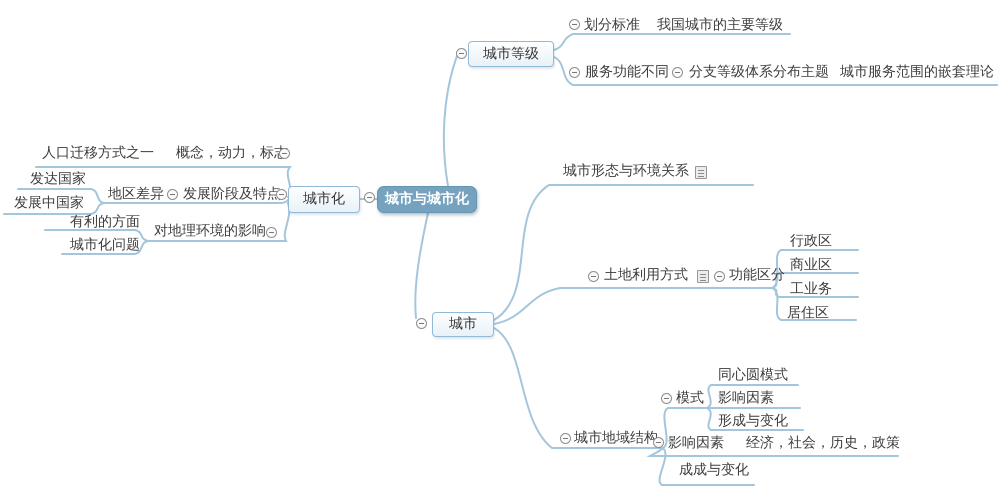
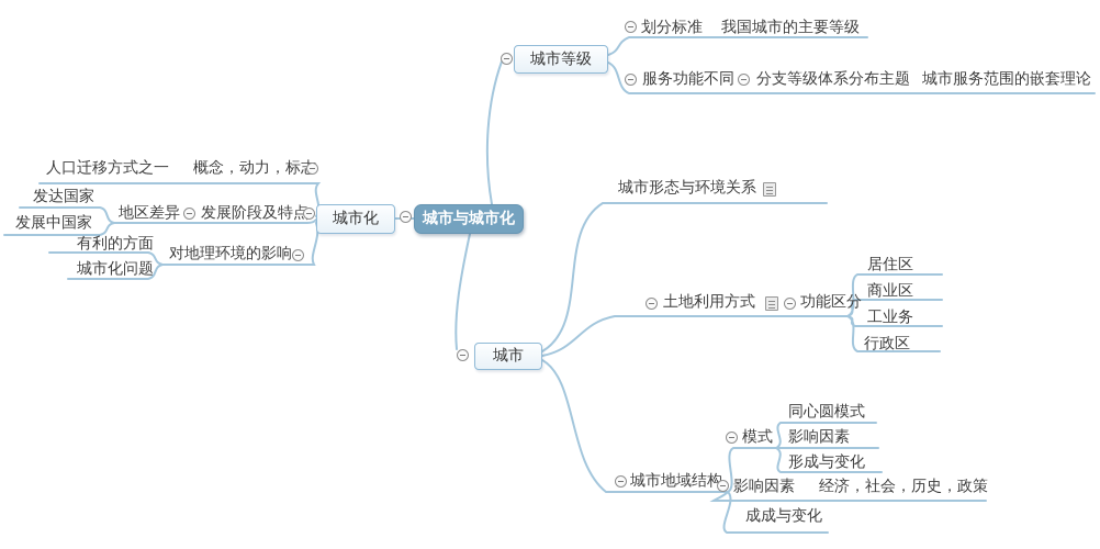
  城市与城市化
  城市化
  城市等级
  城市
  划分标准
  我国城市的主要等级
  服务功能不同
  分支等级体系分布主题
  城市服务范围的嵌套理论
  人口迁移方式之一
  概念，动力，标
  发达国家
  发展中国家
  地区差异
  发展阶段及特点
  有利的方面
  对地理环境的影响
  城市化问题
  城市形态与环境关系
  土地利用方式
  功能区分
- 行政区
+ 居住区
  商业区
  工业务
- 居住区
+ 行政区
  城市地域结构
  模式
  同心圆模式
  影响因素
  形成与变化
  影响因素
  经济，社会，历史，政策
  成成与变化
